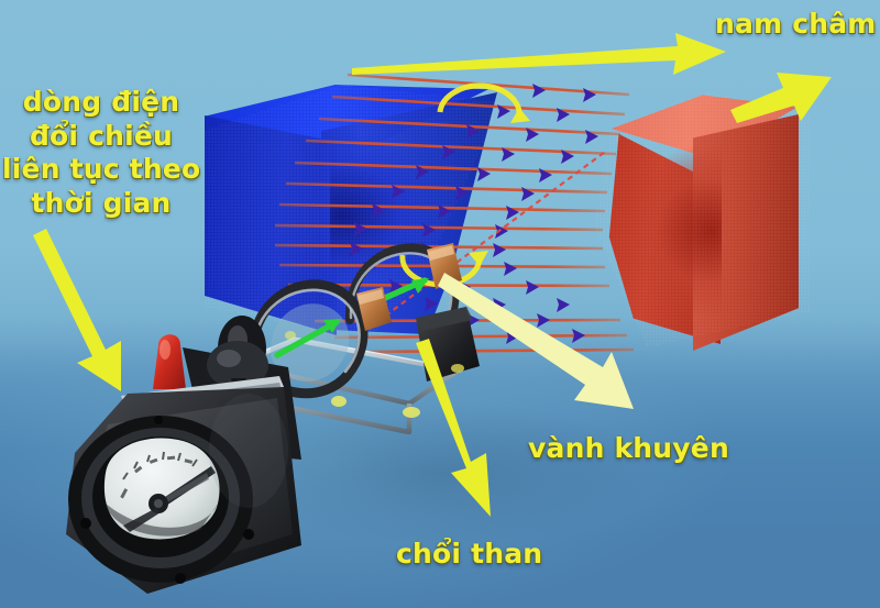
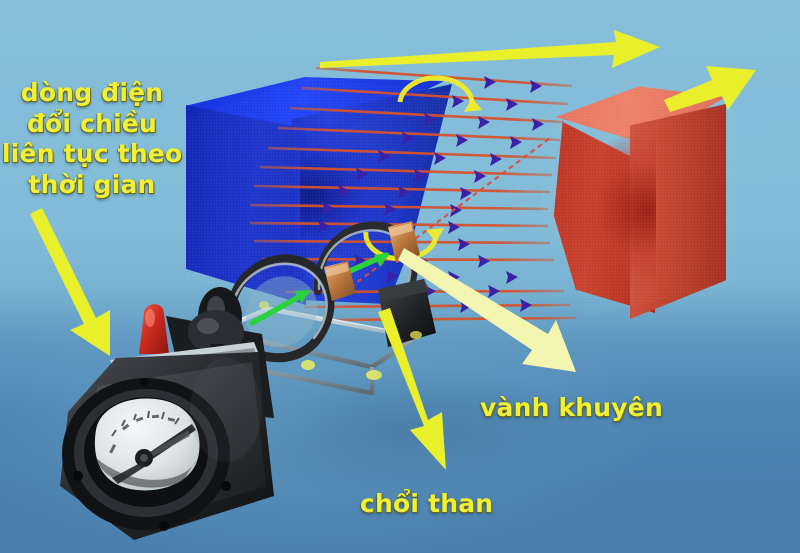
  dòng điện
  đổi chiều
  liên tục theo
  thời gian
- nam châm
  vành khuyên
  chổi than
